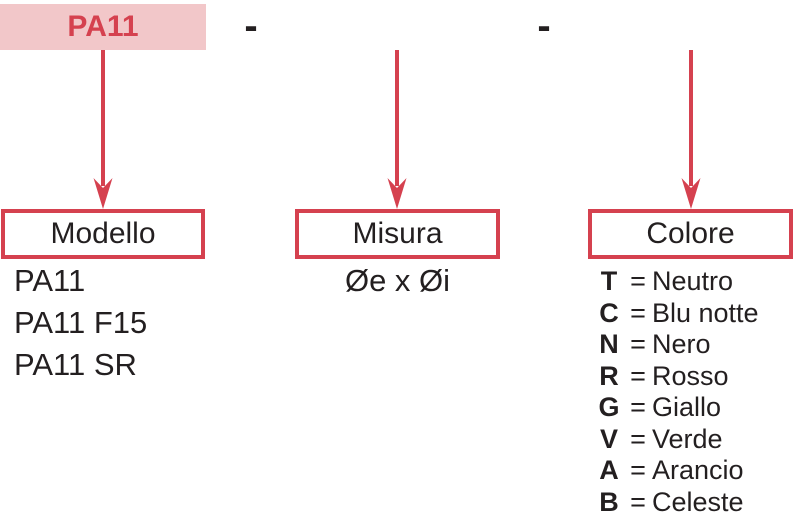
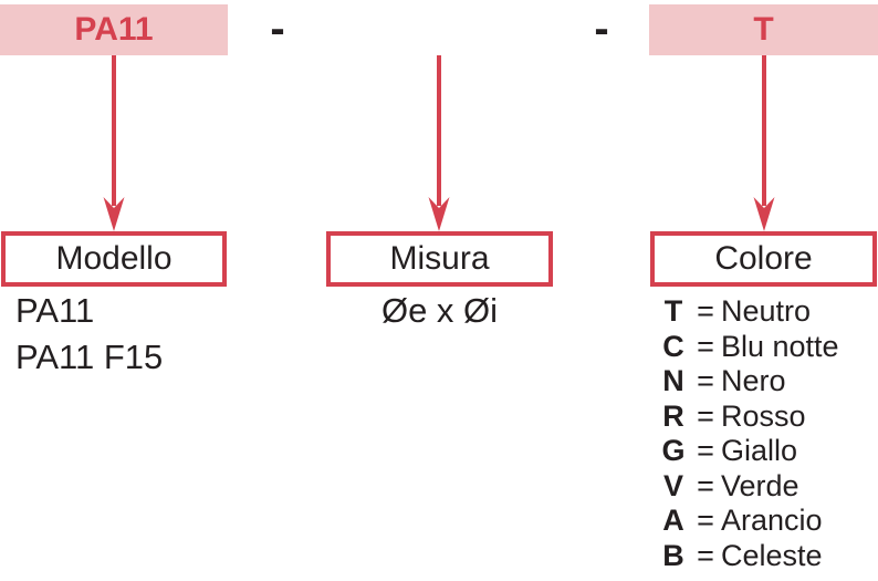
  PA11
  -
  -
+ T
  Modello
  Misura
  Colore
  PA11
  PA11 F15
- PA11 SR
  Øe x Øi
  T = Neutro
  C = Blu notte
  N = Nero
  R = Rosso
  G = Giallo
  V = Verde
  A = Arancio
  B = Celeste
